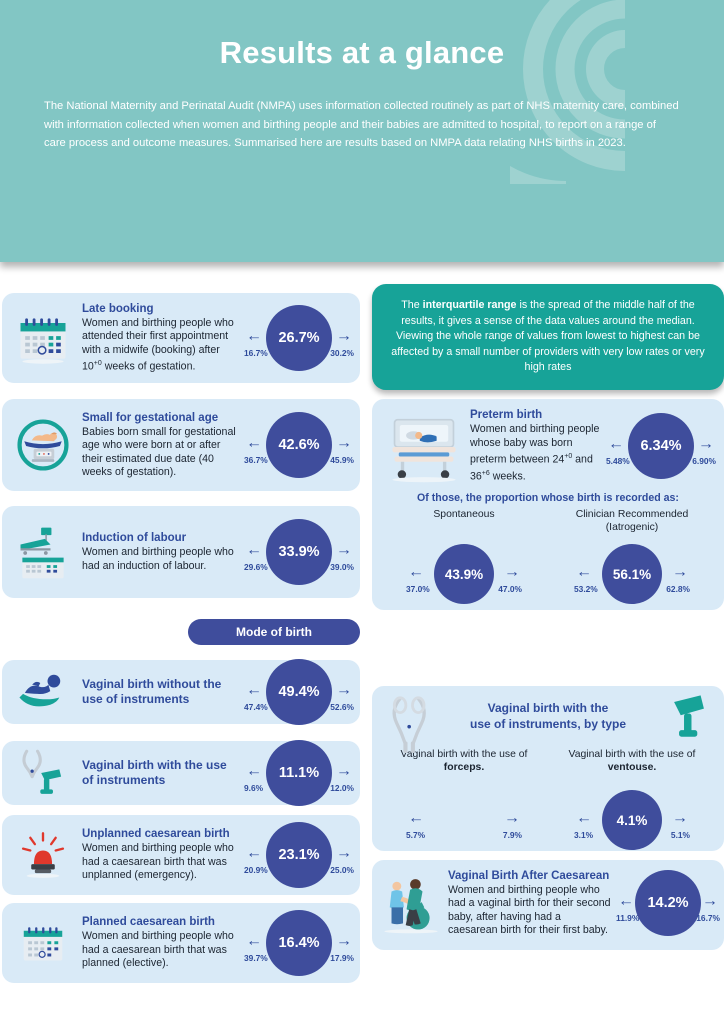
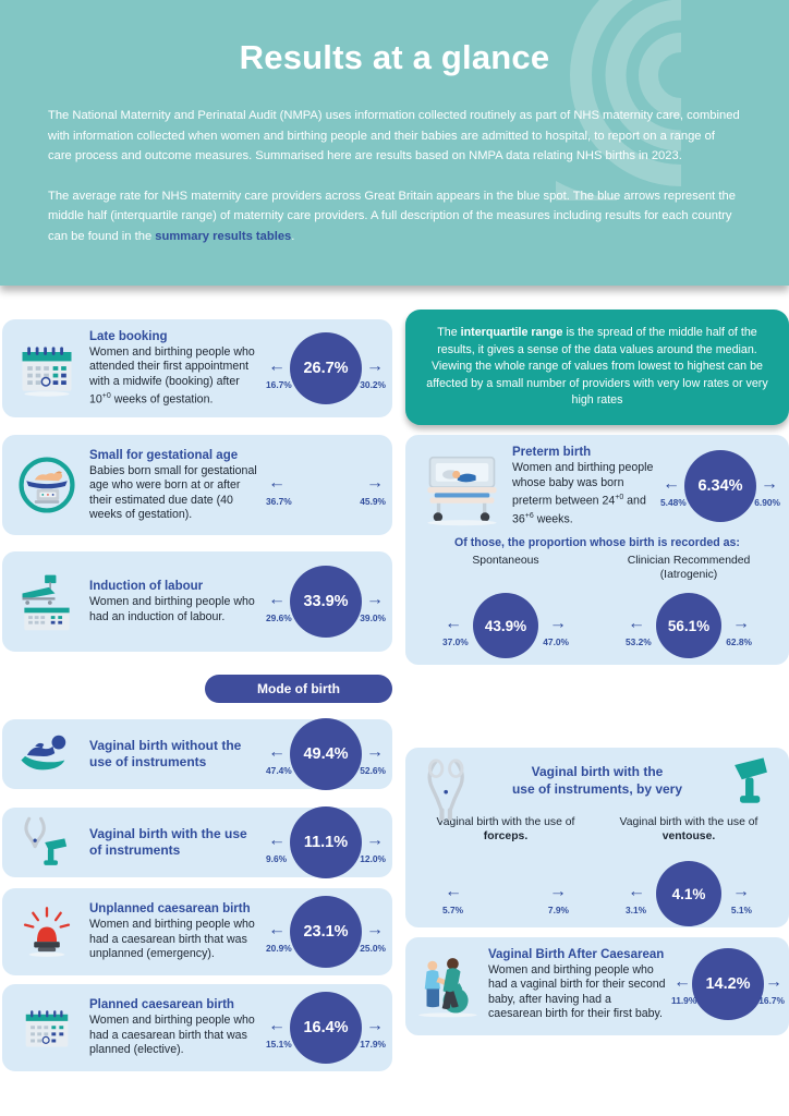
  Results at a glance
  The National Maternity and Perinatal Audit (NMPA) uses information collected routinely as part of NHS maternity care, combined with information collected when women and birthing people and their babies are admitted to hospital, to report on a range of care process and outcome measures. Summarised here are results based on NMPA data relating NHS births in 2023.
+ The average rate for NHS maternity care providers across Great Britain appears in the blue spot. The blue arrows represent the middle half (interquartile range) of maternity care providers. A full description of the measures including results for each country can be found in the summary results tables.
  Late booking
  Women and birthing people who attended their first appointment with a midwife (booking) after 10 weeks of gestation.
  ←
  16.7%
  26.7%
  →
  30.2%
  Small for gestational age
  Babies born small for gestational age who were born at or after their estimated due date (40 weeks of gestation).
  ←
  36.7%
- 42.6%
  →
  45.9%
  Induction of labour
  Women and birthing people who had an induction of labour.
  ←
  29.6%
  33.9%
  →
  39.0%
  Mode of birth
  Vaginal birth without the use of instruments
  ←
  47.4%
  49.4%
  →
  52.6%
  Vaginal birth with the use of instruments
  ←
  9.6%
  11.1%
  →
  12.0%
  Unplanned caesarean birth
  Women and birthing people who had a caesarean birth that was unplanned (emergency).
  ←
  20.9%
  23.1%
  →
  25.0%
  Planned caesarean birth
  Women and birthing people who had a caesarean birth that was planned (elective).
  ←
- 39.7%
+ 15.1%
  16.4%
  →
  17.9%
  The interquartile range is the spread of the middle half of the results, it gives a sense of the data values around the median. Viewing the whole range of values from lowest to highest can be affected by a small number of providers with very low rates or very high rates
  Preterm birth
  Women and birthing people whose baby was born preterm between 24 and 36 weeks.
  ←
  5.48%
  6.34%
  →
  6.90%
  Of those, the proportion whose birth is recorded as:
  Spontaneous
  ←
  37.0%
  43.9%
  →
  47.0%
  Clinician Recommended (Iatrogenic)
  ←
  53.2%
  56.1%
  →
  62.8%
  Vaginal birth with the
- use of instruments, by type
+ use of instruments, by very
  Vaginal birth with the use of forceps.
  ←
  5.7%
  →
  7.9%
  Vaginal birth with the use of ventouse.
  ←
  3.1%
  4.1%
  →
  5.1%
  Vaginal Birth After Caesarean
  Women and birthing people who had a vaginal birth for their second baby, after having had a caesarean birth for their first baby.
  ←
  11.9%
  14.2%
  →
  16.7%
